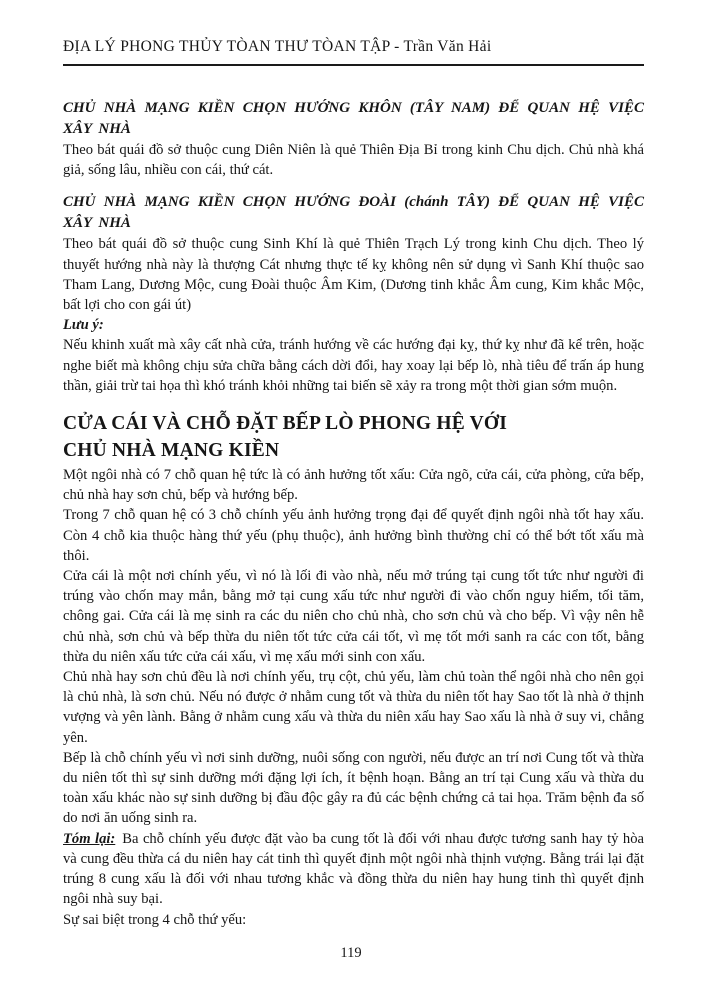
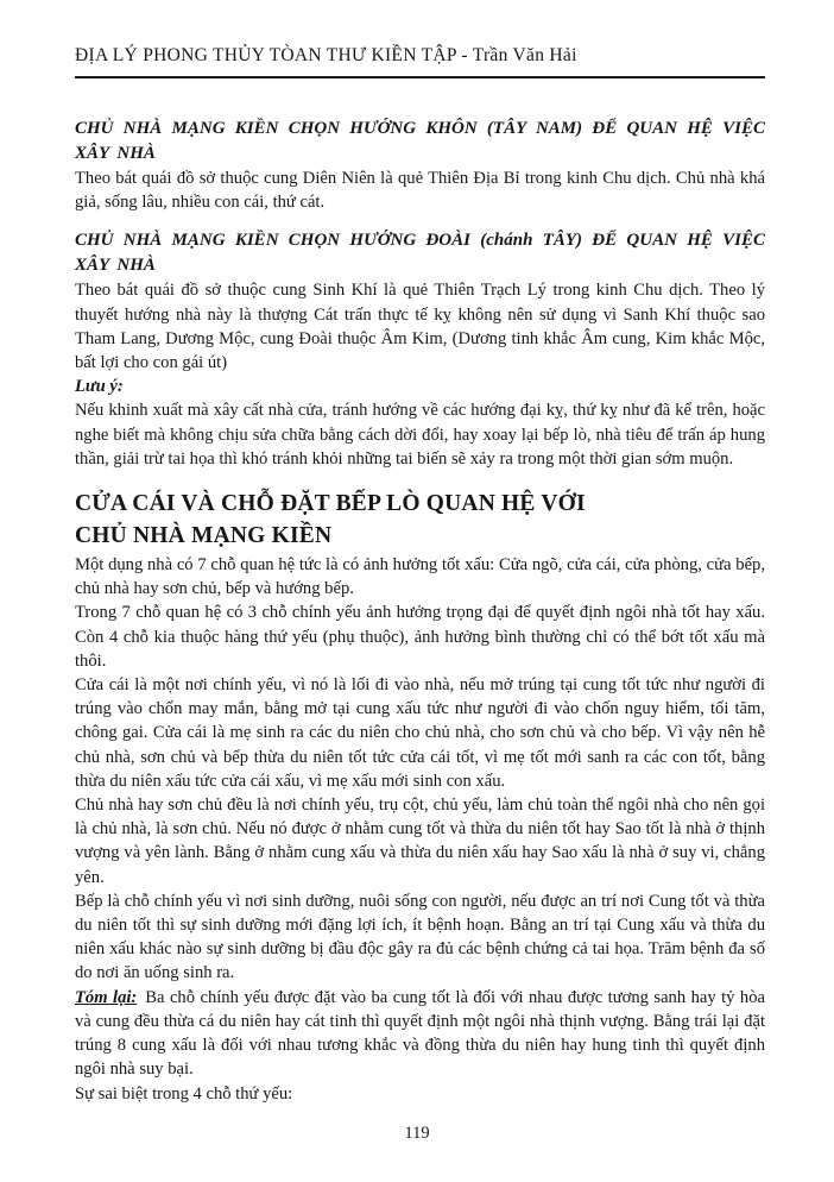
- ĐỊA LÝ PHONG THỦY TÒAN THƯ TÒAN TẬP - Trần Văn Hải
+ ĐỊA LÝ PHONG THỦY TÒAN THƯ KIỀN TẬP - Trần Văn Hải
  CHỦ NHÀ MẠNG KIỀN CHỌN HƯỚNG KHÔN (TÂY NAM) ĐỂ QUAN HỆ VIỆC XÂY NHÀ
  Theo bát quái đồ sở thuộc cung Diên Niên là quẻ Thiên Địa Bỉ trong kinh Chu dịch. Chủ nhà khá giả, sống lâu, nhiều con cái, thứ cát.
  CHỦ NHÀ MẠNG KIỀN CHỌN HƯỚNG ĐOÀI (chánh TÂY) ĐỂ QUAN HỆ VIỆC XÂY NHÀ
- Theo bát quái đồ sở thuộc cung Sinh Khí là quẻ Thiên Trạch Lý trong kinh Chu dịch. Theo lý thuyết hướng nhà này là thượng Cát nhưng thực tế kỵ không nên sử dụng vì Sanh Khí thuộc sao Tham Lang, Dương Mộc, cung Đoài thuộc Âm Kim, (Dương tinh khắc Âm cung, Kim khắc Mộc, bất lợi cho con gái út)
+ Theo bát quái đồ sở thuộc cung Sinh Khí là quẻ Thiên Trạch Lý trong kinh Chu dịch. Theo lý thuyết hướng nhà này là thượng Cát trấn thực tế kỵ không nên sử dụng vì Sanh Khí thuộc sao Tham Lang, Dương Mộc, cung Đoài thuộc Âm Kim, (Dương tinh khắc Âm cung, Kim khắc Mộc, bất lợi cho con gái út)
  Lưu ý:
  Nếu khinh xuất mà xây cất nhà cửa, tránh hướng về các hướng đại kỵ, thứ kỵ như đã kể trên, hoặc nghe biết mà không chịu sửa chữa bằng cách dời đổi, hay xoay lại bếp lò, nhà tiêu để trấn áp hung thần, giải trừ tai họa thì khó tránh khỏi những tai biến sẽ xảy ra trong một thời gian sớm muộn.
- CỬA CÁI VÀ CHỖ ĐẶT BẾP LÒ PHONG HỆ VỚI
+ CỬA CÁI VÀ CHỖ ĐẶT BẾP LÒ QUAN HỆ VỚI
  CHỦ NHÀ MẠNG KIỀN
- Một ngôi nhà có 7 chỗ quan hệ tức là có ảnh hưởng tốt xấu: Cửa ngõ, cửa cái, cửa phòng, cửa bếp, chủ nhà hay sơn chủ, bếp và hướng bếp.
+ Một dụng nhà có 7 chỗ quan hệ tức là có ảnh hưởng tốt xấu: Cửa ngõ, cửa cái, cửa phòng, cửa bếp, chủ nhà hay sơn chủ, bếp và hướng bếp.
  Trong 7 chỗ quan hệ có 3 chỗ chính yếu ảnh hưởng trọng đại để quyết định ngôi nhà tốt hay xấu. Còn 4 chỗ kia thuộc hàng thứ yếu (phụ thuộc), ảnh hưởng bình thường chỉ có thể bớt tốt xấu mà thôi.
  Cửa cái là một nơi chính yếu, vì nó là lối đi vào nhà, nếu mở trúng tại cung tốt tức như người đi trúng vào chốn may mắn, bằng mở tại cung xấu tức như người đi vào chốn nguy hiểm, tối tăm, chông gai. Cửa cái là mẹ sinh ra các du niên cho chủ nhà, cho sơn chủ và cho bếp. Vì vậy nên hễ chủ nhà, sơn chủ và bếp thừa du niên tốt tức cửa cái tốt, vì mẹ tốt mới sanh ra các con tốt, bằng thừa du niên xấu tức cửa cái xấu, vì mẹ xấu mới sinh con xấu.
  Chủ nhà hay sơn chủ đều là nơi chính yếu, trụ cột, chủ yếu, làm chủ toàn thể ngôi nhà cho nên gọi là chủ nhà, là sơn chủ. Nếu nó được ở nhằm cung tốt và thừa du niên tốt hay Sao tốt là nhà ở thịnh vượng và yên lành. Bằng ở nhằm cung xấu và thừa du niên xấu hay Sao xấu là nhà ở suy vi, chẳng yên.
- Bếp là chỗ chính yếu vì nơi sinh dưỡng, nuôi sống con người, nếu được an trí nơi Cung tốt và thừa du niên tốt thì sự sinh dưỡng mới đặng lợi ích, ít bệnh hoạn. Bằng an trí tại Cung xấu và thừa du toàn xấu khác nào sự sinh dưỡng bị đầu độc gây ra đủ các bệnh chứng cả tai họa. Trăm bệnh đa số do nơi ăn uống sinh ra.
+ Bếp là chỗ chính yếu vì nơi sinh dưỡng, nuôi sống con người, nếu được an trí nơi Cung tốt và thừa du niên tốt thì sự sinh dưỡng mới đặng lợi ích, ít bệnh hoạn. Bằng an trí tại Cung xấu và thừa du niên xấu khác nào sự sinh dưỡng bị đầu độc gây ra đủ các bệnh chứng cả tai họa. Trăm bệnh đa số do nơi ăn uống sinh ra.
  Tóm lại: Ba chỗ chính yếu được đặt vào ba cung tốt là đối với nhau được tương sanh hay tỷ hòa và cung đều thừa cá du niên hay cát tinh thì quyết định một ngôi nhà thịnh vượng. Bằng trái lại đặt trúng 8 cung xấu là đối với nhau tương khắc và đồng thừa du niên hay hung tinh thì quyết định ngôi nhà suy bại.
  Sự sai biệt trong 4 chỗ thứ yếu:
  119
